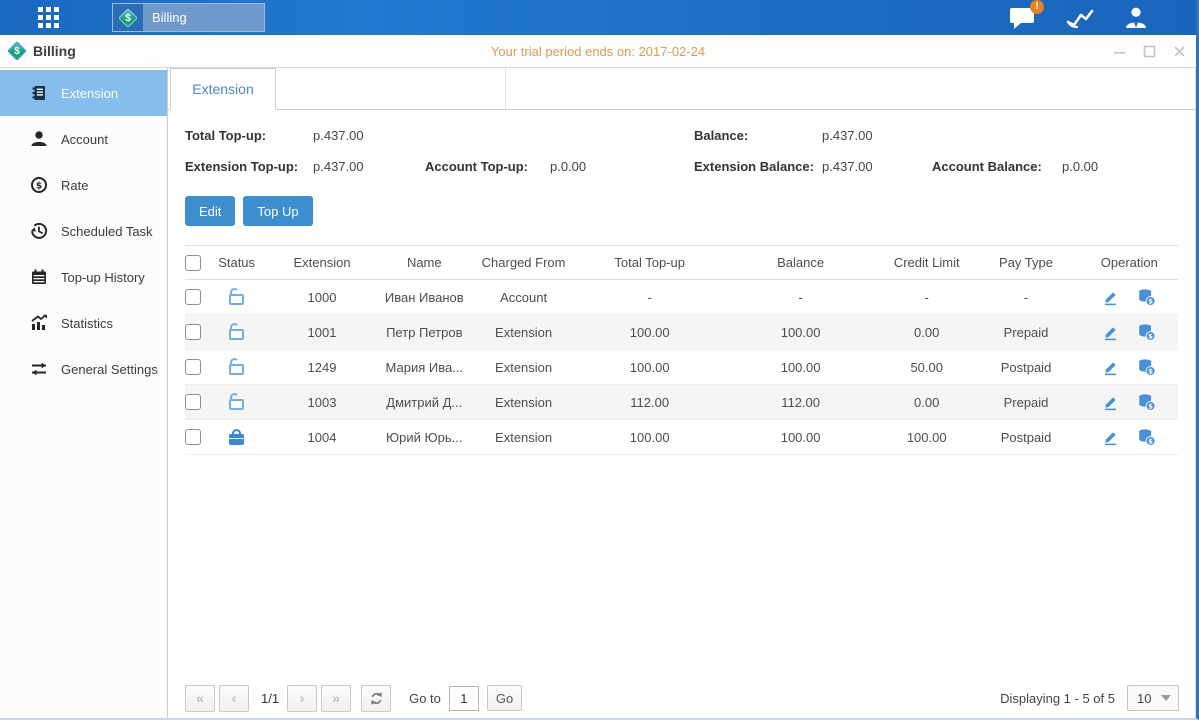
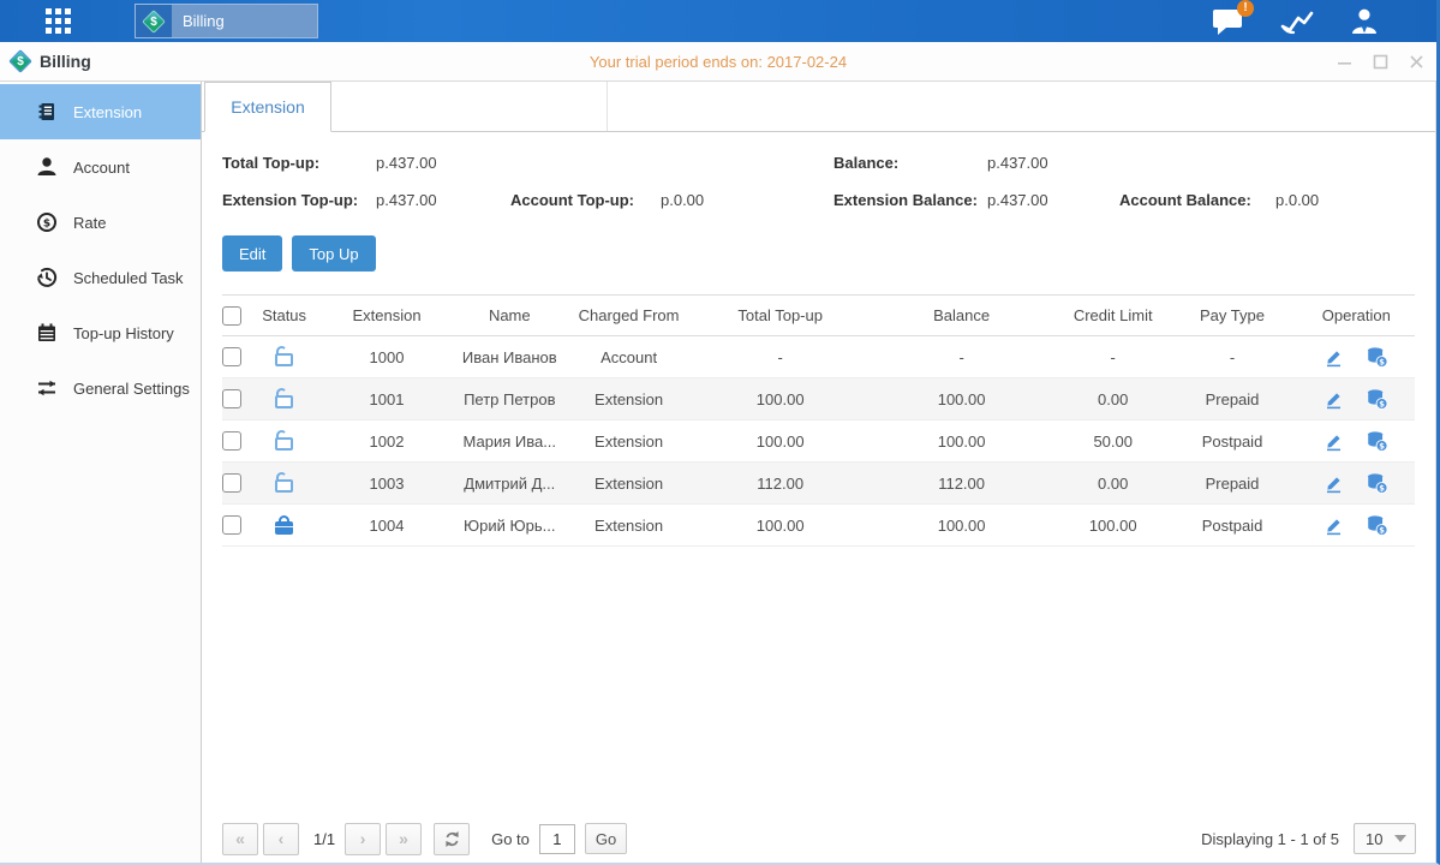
  Billing
  !
  Billing
  Your trial period ends on: 2017-02-24
  Extension
  Account
  $
  Rate
  Scheduled Task
  Top-up History
- Statistics
  General Settings
  Extension
  Total Top-up:
  p.437.00
  Extension Top-up:
  p.437.00
  Account Top-up:
  p.0.00
  Balance:
  p.437.00
  Extension Balance:
  p.437.00
  Account Balance:
  p.0.00
  Edit
  Top Up
  	Status	Extension	Name	Charged From	Total Top-up	Balance	Credit Limit	Pay Type	Operation
  		1000	Иван Иванов	Account	-	-	-	-	$
  		1001	Петр Петров	Extension	100.00	100.00	0.00	Prepaid	$
- 		1249	Мария Ива...	Extension	100.00	100.00	50.00	Postpaid	$
+ 		1002	Мария Ива...	Extension	100.00	100.00	50.00	Postpaid	$
  		1003	Дмитрий Д...	Extension	112.00	112.00	0.00	Prepaid	$
  		1004	Юрий Юрь...	Extension	100.00	100.00	100.00	Postpaid	$
  «
  ‹
  1/1
  ›
  »
  Go to
  1
  Go
- Displaying 1 - 5 of 5
+ Displaying 1 - 1 of 5
  10
